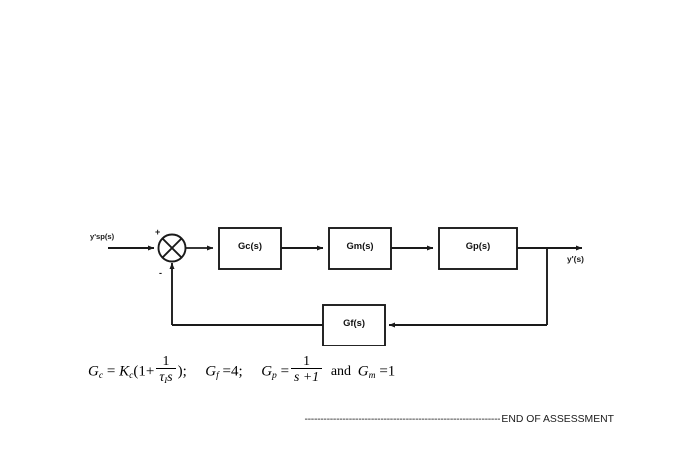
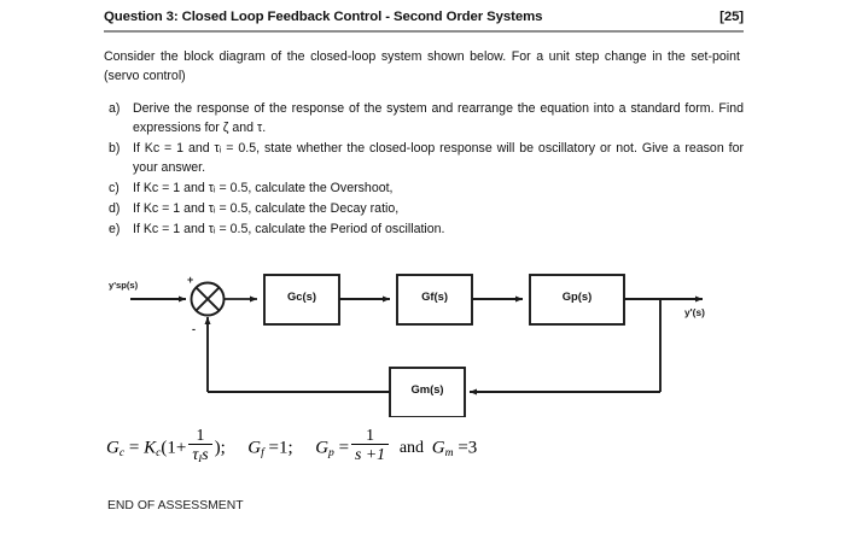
+ Question 3: Closed Loop Feedback Control - Second Order Systems
+ [25]
+ Consider the block diagram of the closed-loop system shown below. For a unit step change in the set-point (servo control)
+ a)
+ Derive the response of the response of the system and rearrange the equation into a standard form. Find expressions for ζ and τ.
+ b)
+ If Kc = 1 and τᵢ = 0.5, state whether the closed-loop response will be oscillatory or not. Give a reason for your answer.
+ c)
+ If Kc = 1 and τᵢ = 0.5, calculate the Overshoot,
+ d)
+ If Kc = 1 and τᵢ = 0.5, calculate the Decay ratio,
+ e)
+ If Kc = 1 and τᵢ = 0.5, calculate the Period of oscillation.
  y'sp(s)
  +
  -
  Gc(s)
- Gm(s)
+ Gf(s)
  Gp(s)
- Gf(s)
+ Gm(s)
  y'(s)
  Gc = Kc(1+
  1
  τIs
- ); Gf =4; Gp =
+ ); Gf =1; Gp =
  1
  s +1
- and Gm =1
+ and Gm =3
- --------------------------------------------------------------
  END OF ASSESSMENT
